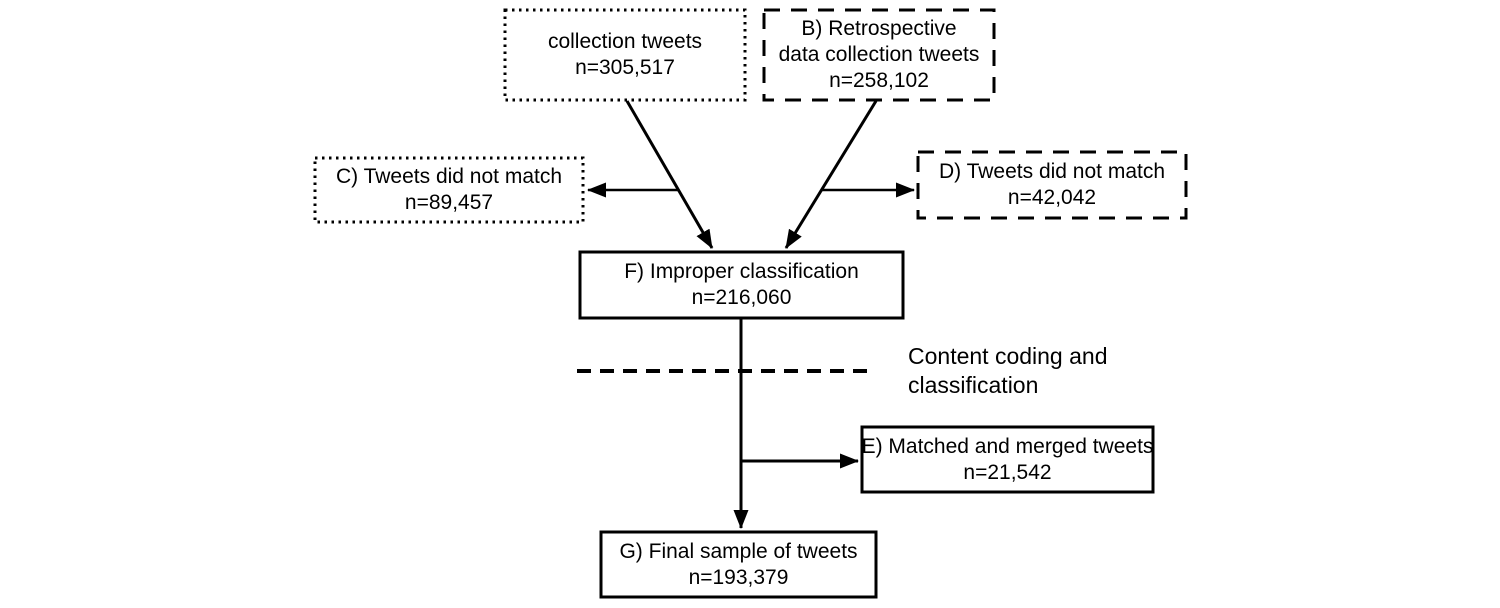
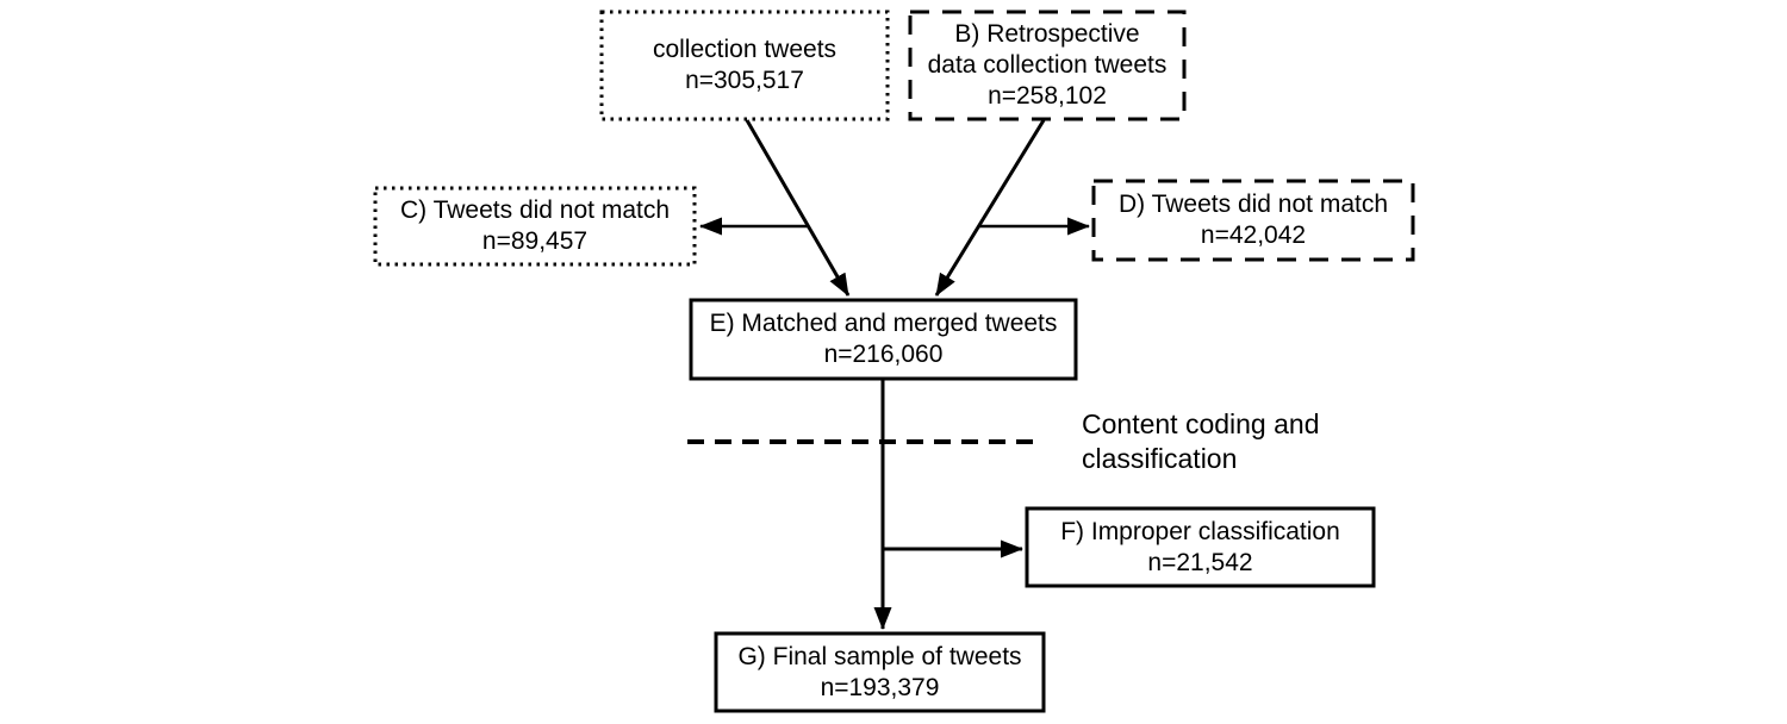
  collection tweets
  n=305,517
  B) Retrospective
  data collection tweets
  n=258,102
  C) Tweets did not match
  n=89,457
  D) Tweets did not match
  n=42,042
- F) Improper classification
+ E) Matched and merged tweets
  n=216,060
- E) Matched and merged tweets
+ F) Improper classification
  n=21,542
  G) Final sample of tweets
  n=193,379
  Content coding and classification
